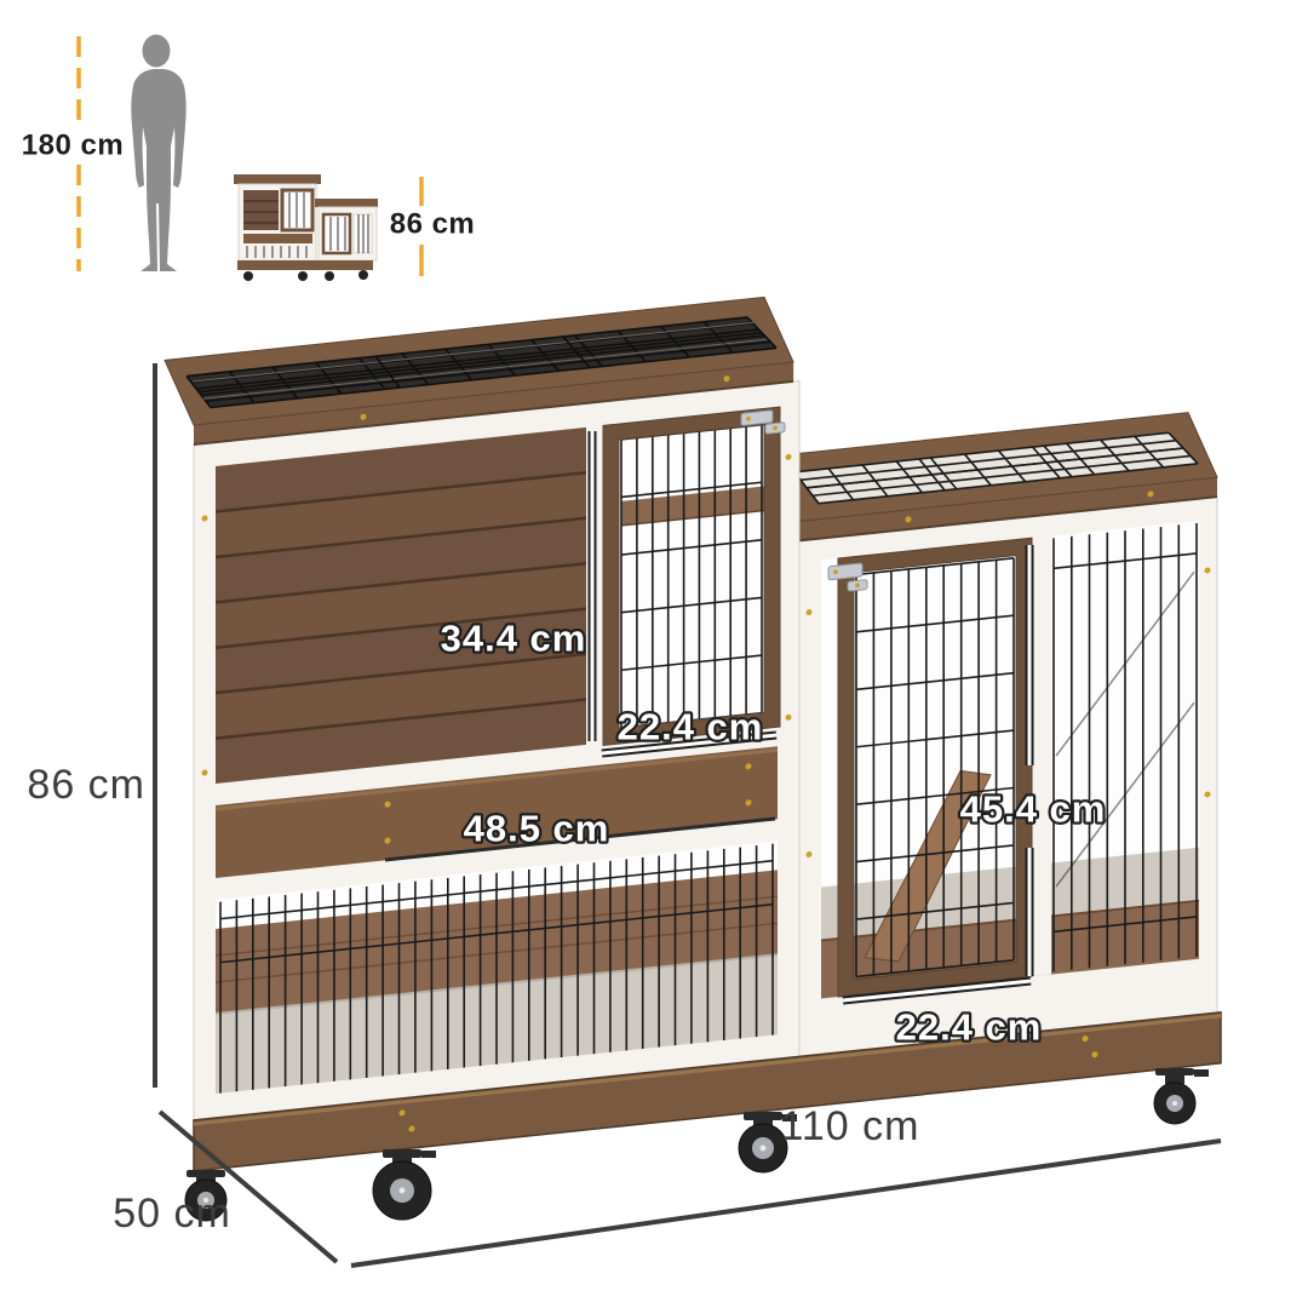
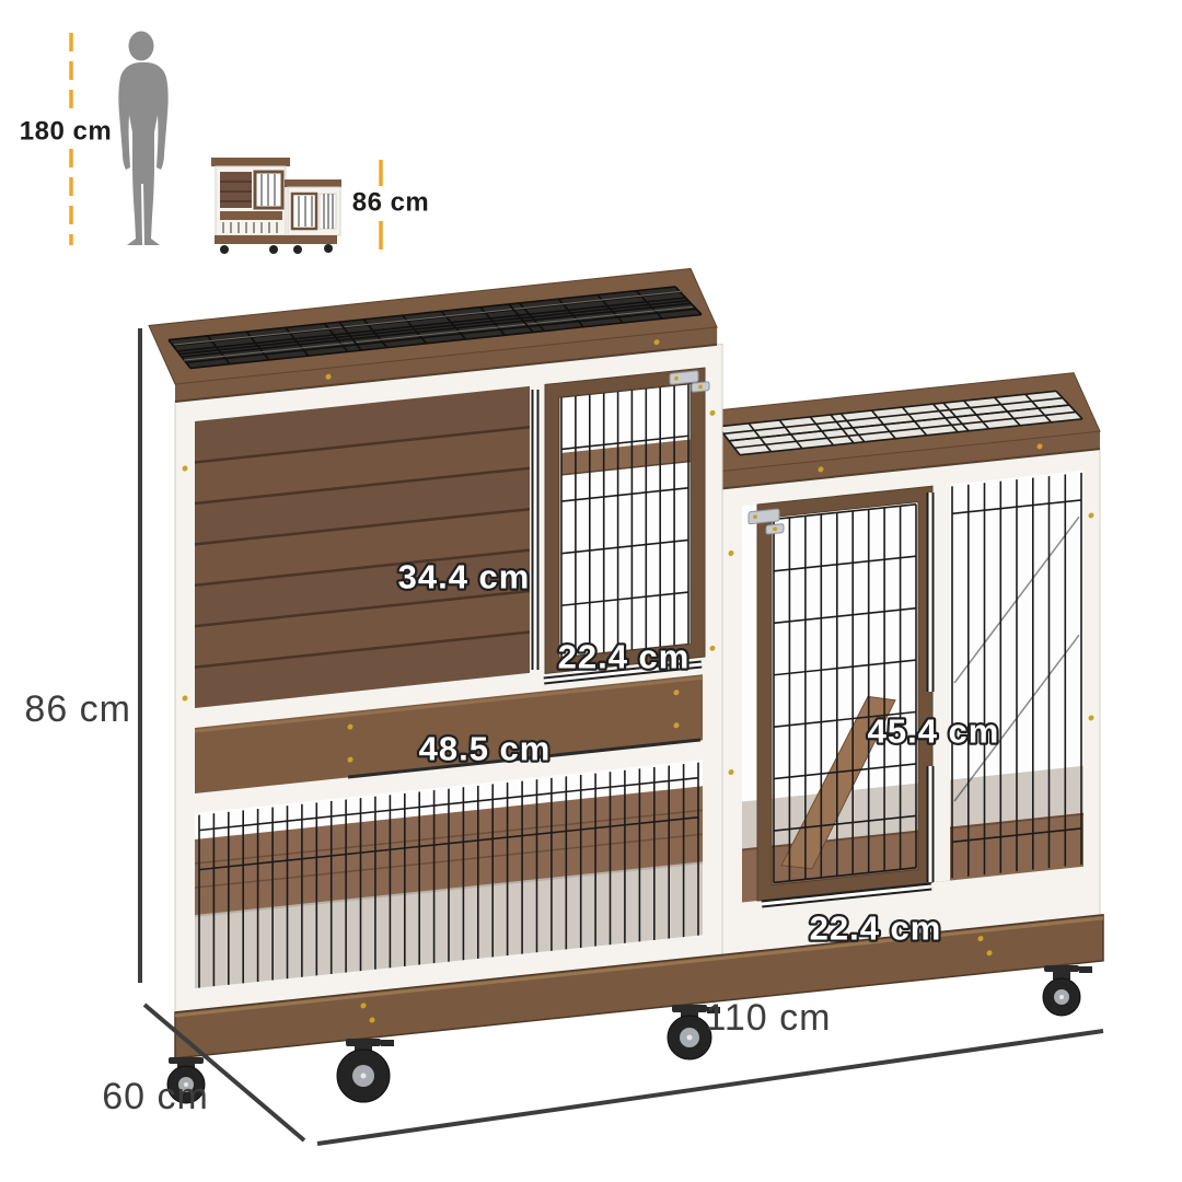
  180 cm
  86 cm
  34.4 cm
  22.4 cm
  48.5 cm
  45.4 cm
  22.4 cm
  86 cm
  110 cm
- 50 cm
+ 60 cm
